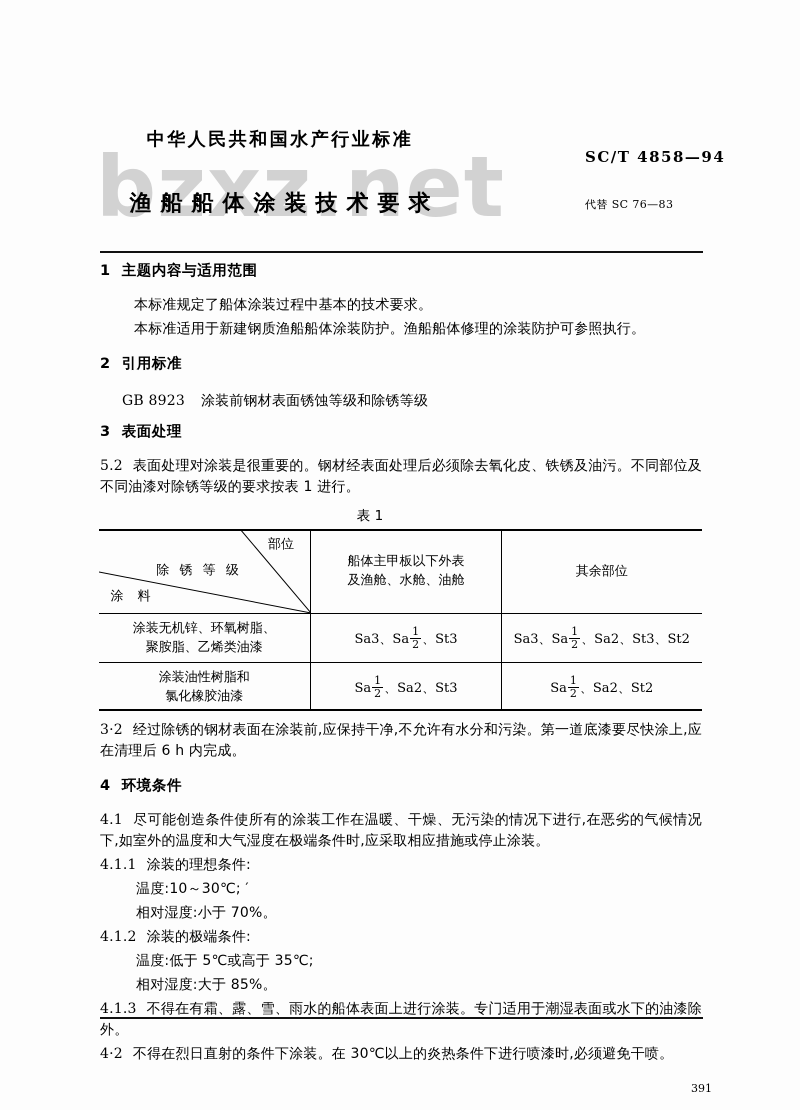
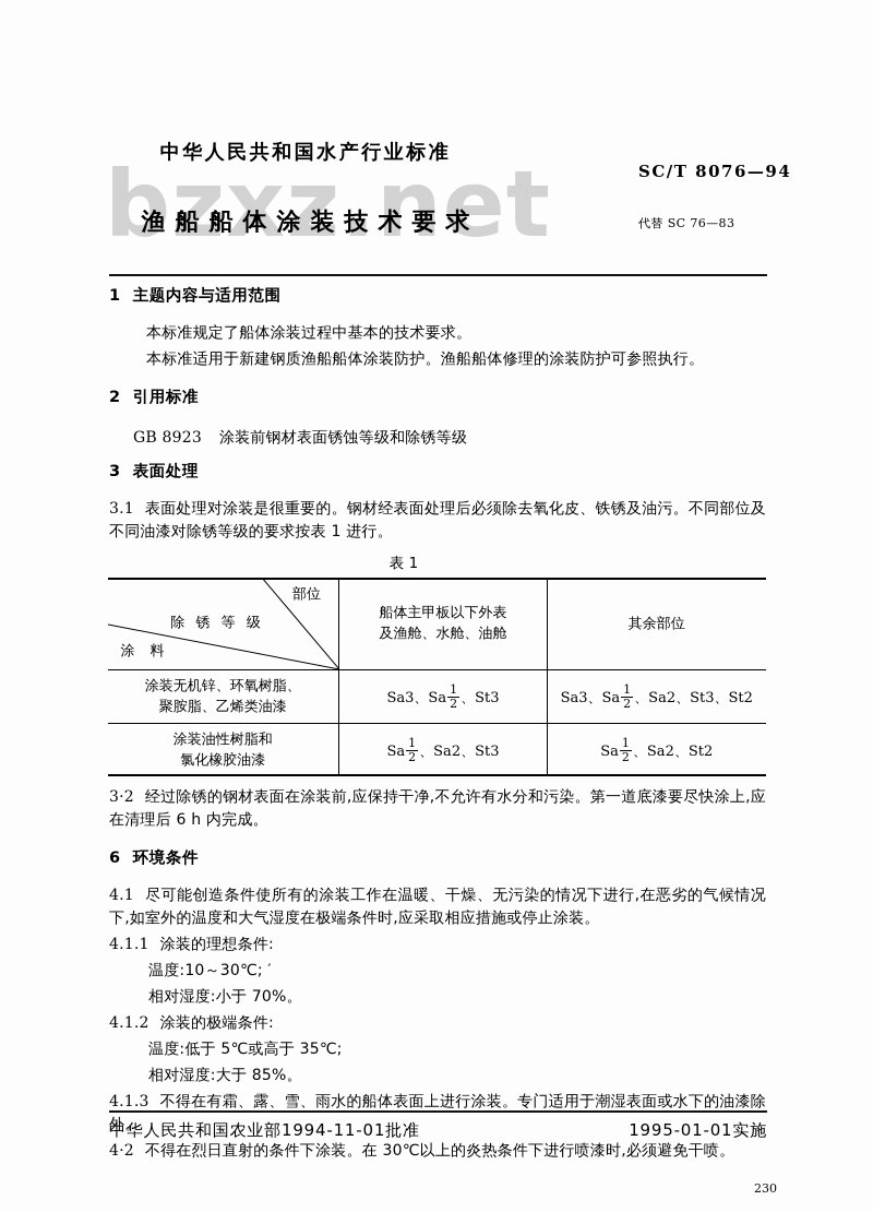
  bzxz.net
  中华人民共和国水产行业标准
- SC/T 4858—94
+ SC/T 8076—94
  渔船船体涂装技术要求
  代替 SC 76—83
  1 主题内容与适用范围
  本标准规定了船体涂装过程中基本的技术要求。
  本标准适用于新建钢质渔船船体涂装防护。渔船船体修理的涂装防护可参照执行。
  2 引用标准
  GB 8923 涂装前钢材表面锈蚀等级和除锈等级
  3 表面处理
- 5.2 表面处理对涂装是很重要的。钢材经表面处理后必须除去氧化皮、铁锈及油污。不同部位及不同油漆对除锈等级的要求按表 1 进行。
+ 3.1 表面处理对涂装是很重要的。钢材经表面处理后必须除去氧化皮、铁锈及油污。不同部位及不同油漆对除锈等级的要求按表 1 进行。
  表 1
  部位 除 锈 等 级 涂 料	船体主甲板以下外表 及渔舱、水舱、油舱	其余部位
  涂装无机锌、环氧树脂、 聚胺脂、乙烯类油漆	Sa3、Sa12 、St3	Sa3、Sa12 、Sa2、St3、St2
  涂装油性树脂和 氯化橡胶油漆	Sa12 、Sa2、St3	Sa12 、Sa2、St2
  3·2 经过除锈的钢材表面在涂装前,应保持干净,不允许有水分和污染。第一道底漆要尽快涂上,应在清理后 6 h 内完成。
- 4 环境条件
+ 6 环境条件
  4.1 尽可能创造条件使所有的涂装工作在温暖、干燥、无污染的情况下进行,在恶劣的气候情况下,如室外的温度和大气湿度在极端条件时,应采取相应措施或停止涂装。
  4.1.1 涂装的理想条件:
  温度:10～30℃; ′
  相对湿度:小于 70%。
  4.1.2 涂装的极端条件:
  温度:低于 5℃或高于 35℃;
  相对湿度:大于 85%。
  4.1.3 不得在有霜、露、雪、雨水的船体表面上进行涂装。专门适用于潮湿表面或水下的油漆除外。
  4·2 不得在烈日直射的条件下涂装。在 30℃以上的炎热条件下进行喷漆时,必须避免干喷。
+ 中华人民共和国农业部1994-11-01批准
+ 1995-01-01实施
- 391
+ 230
